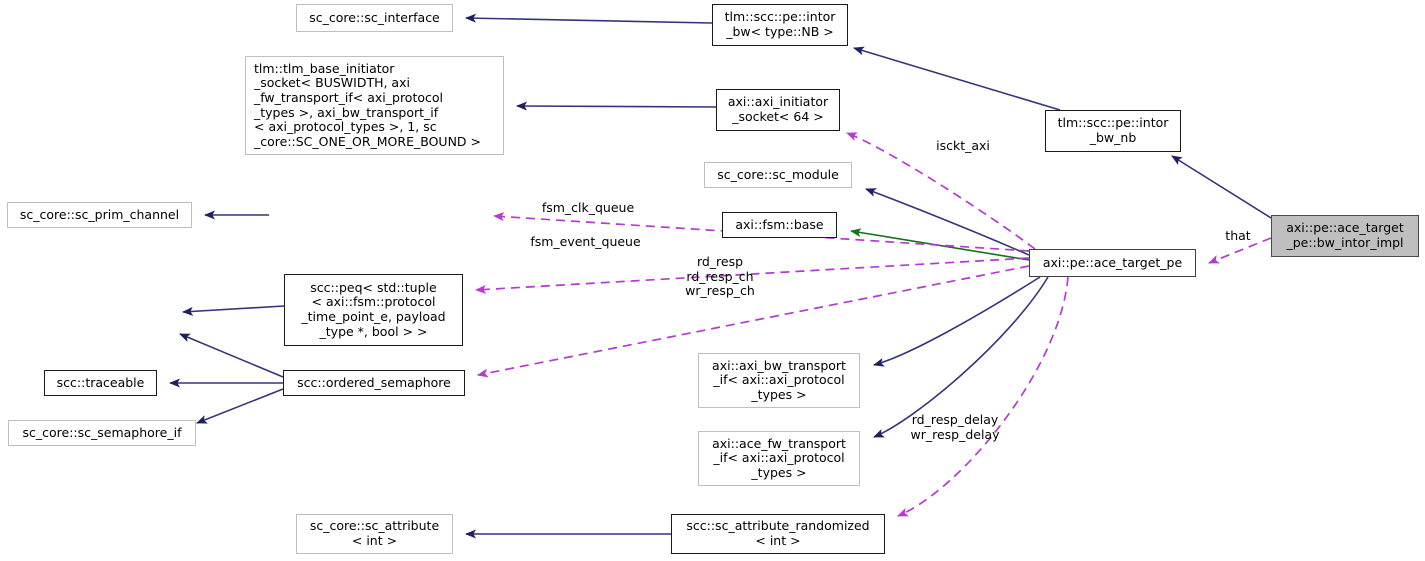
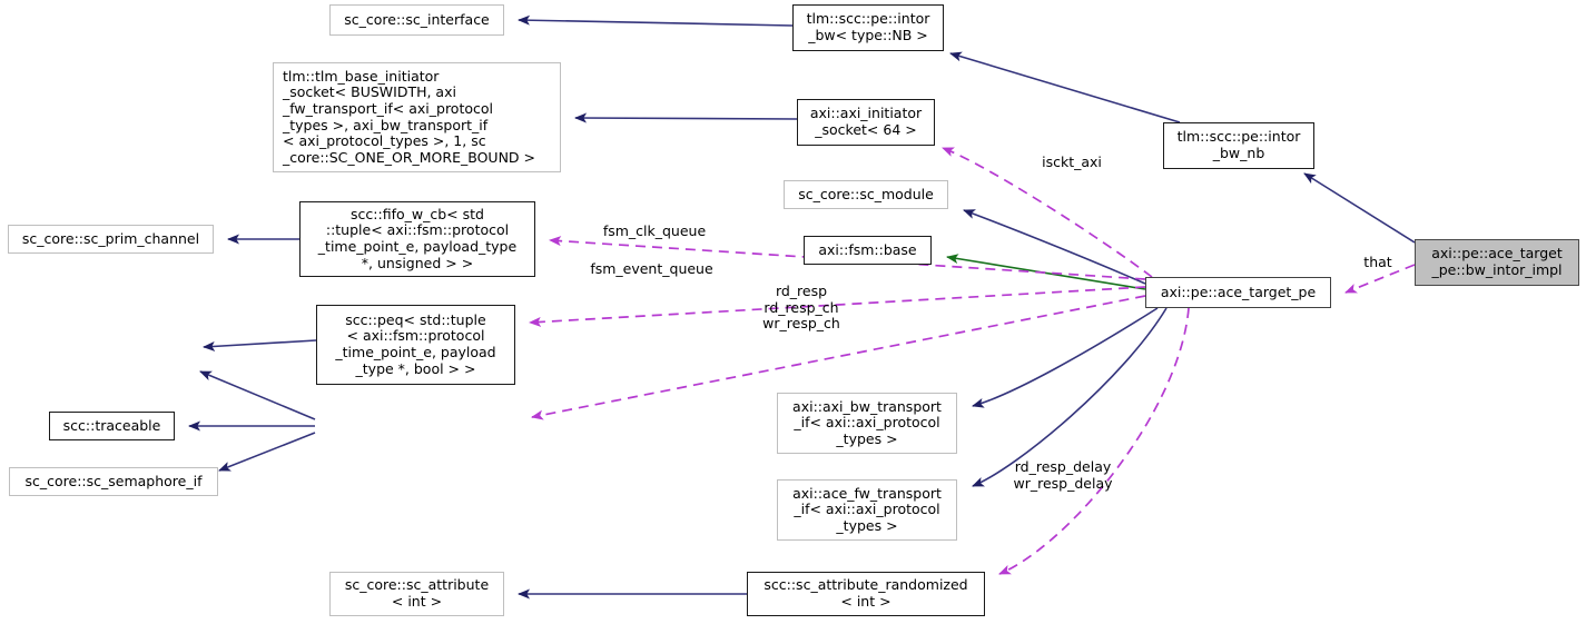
  sc_core::sc_interface
  tlm::scc::pe::intor
  _bw< type::NB >
  tlm::tlm_base_initiator
  _socket< BUSWIDTH, axi
  _fw_transport_if< axi_protocol
  _types >, axi_bw_transport_if
  < axi_protocol_types >, 1, sc
  _core::SC_ONE_OR_MORE_BOUND >
  axi::axi_initiator
  _socket< 64 >
  tlm::scc::pe::intor
  _bw_nb
  sc_core::sc_module
  sc_core::sc_prim_channel
+ scc::fifo_w_cb< std
+ ::tuple< axi::fsm::protocol
+ _time_point_e, payload_type
+ *, unsigned > >
  axi::fsm::base
  axi::pe::ace_target_pe
  axi::pe::ace_target
  _pe::bw_intor_impl
  scc::peq< std::tuple
  < axi::fsm::protocol
  _time_point_e, payload
  _type *, bool > >
  scc::traceable
- scc::ordered_semaphore
  sc_core::sc_semaphore_if
  axi::axi_bw_transport
  _if< axi::axi_protocol
  _types >
  axi::ace_fw_transport
  _if< axi::axi_protocol
  _types >
  sc_core::sc_attribute
  < int >
  scc::sc_attribute_randomized
  < int >
  isckt_axi
  that
  fsm_clk_queue
  fsm_event_queue
  rd_resp
  rd_resp_ch
  wr_resp_ch
  rd_resp_delay
  wr_resp_delay
